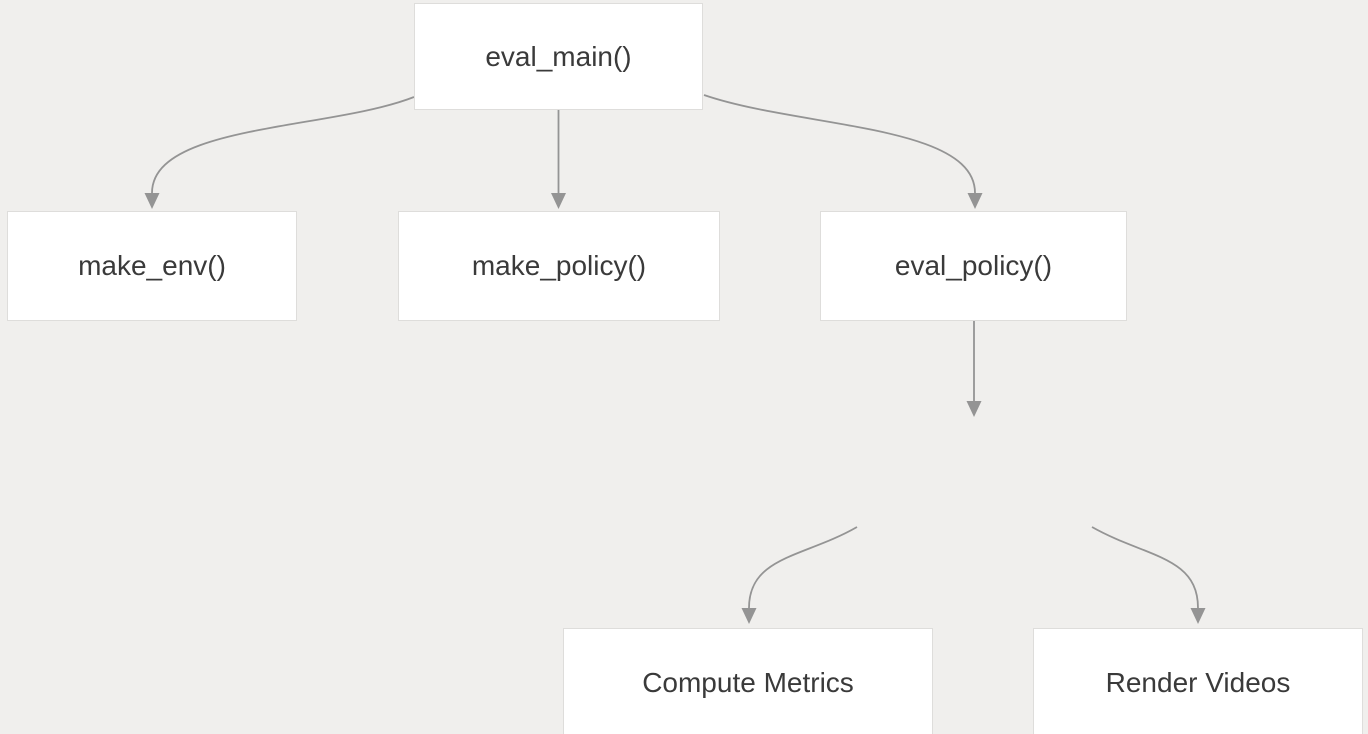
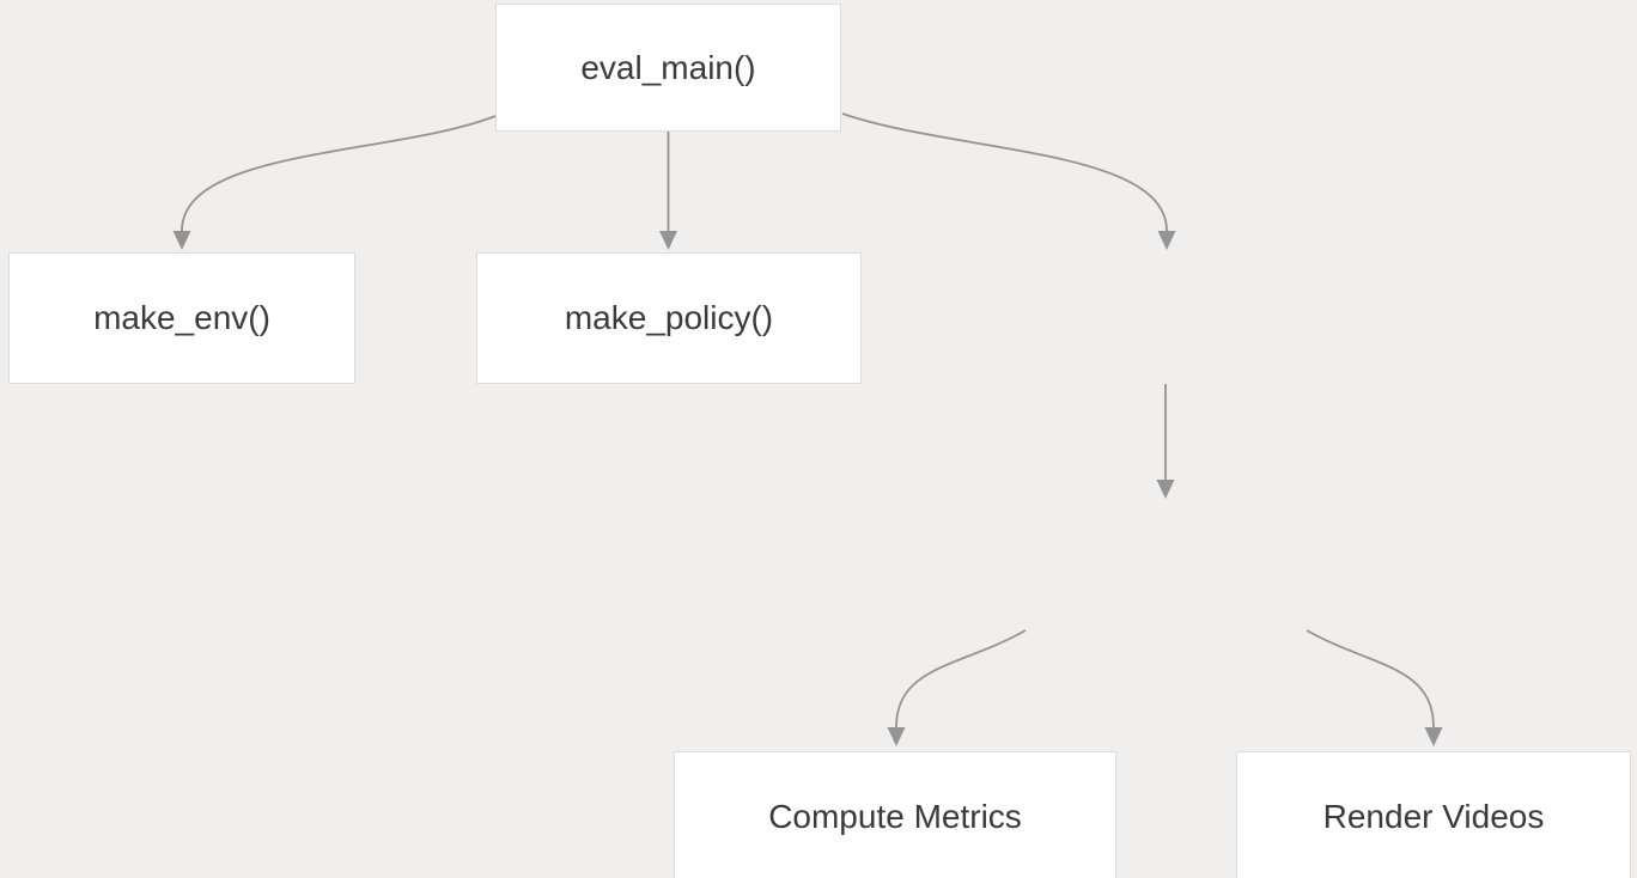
  eval_main()
  make_env()
  make_policy()
- eval_policy()
  Compute Metrics
  Render Videos
